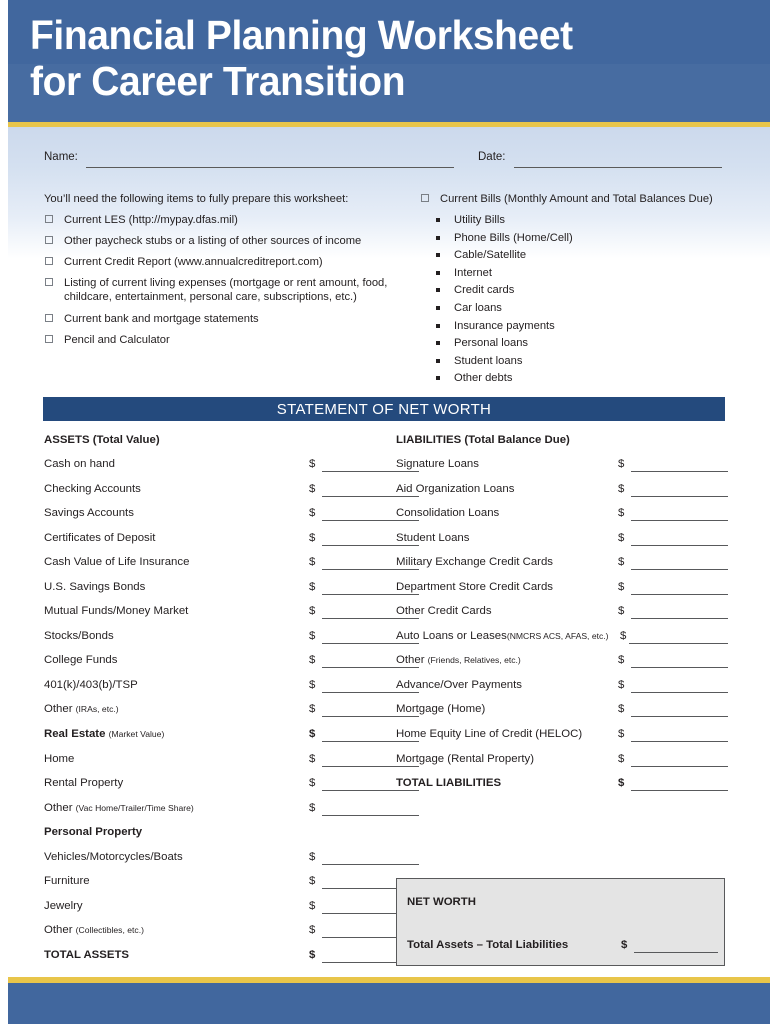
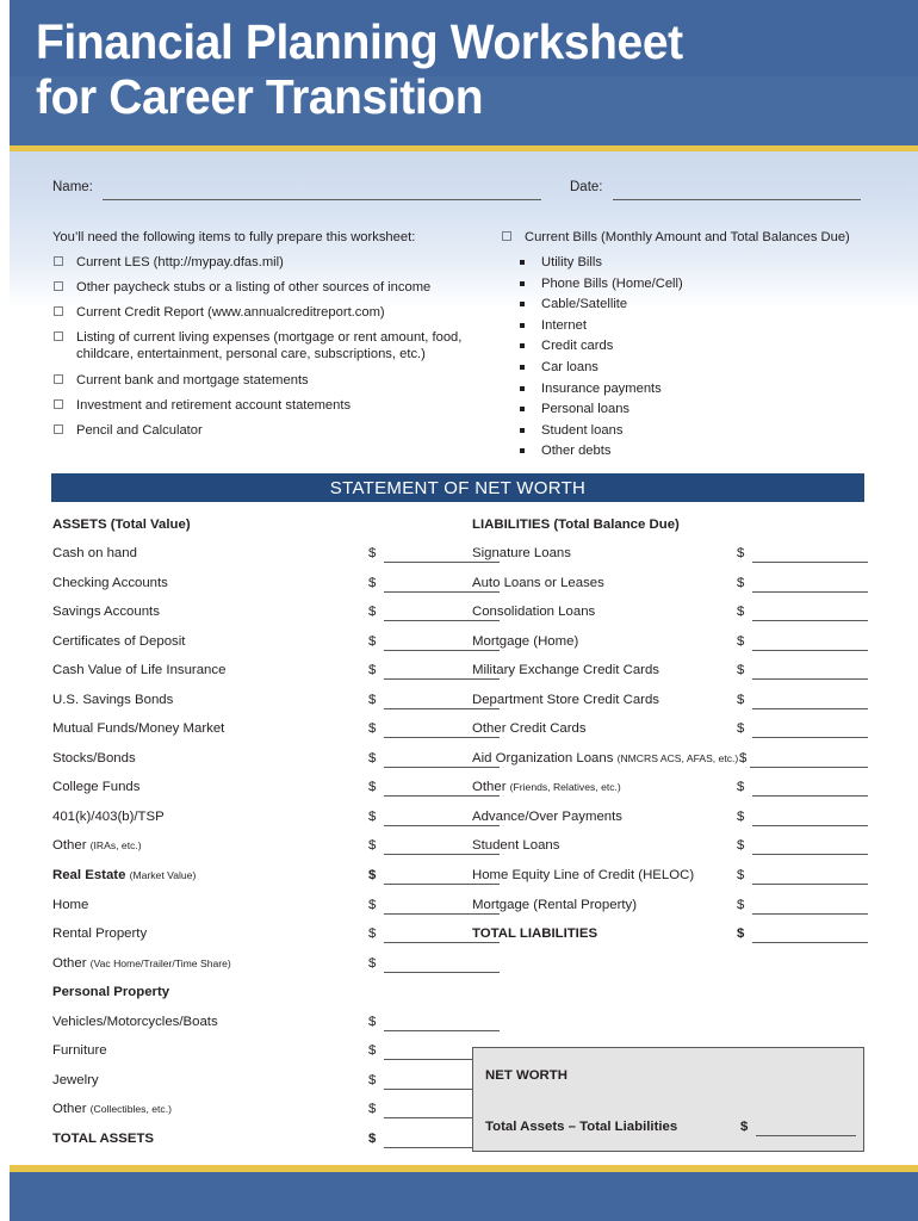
  Financial Planning Worksheet
  for Career Transition
  Name:
  Date:
  You’ll need the following items to fully prepare this worksheet:
  Current LES (http://mypay.dfas.mil)
  Other paycheck stubs or a listing of other sources of income
  Current Credit Report (www.annualcreditreport.com)
  Listing of current living expenses (mortgage or rent amount, food, childcare, entertainment, personal care, subscriptions, etc.)
  Current bank and mortgage statements
+ Investment and retirement account statements
  Pencil and Calculator
  Current Bills (Monthly Amount and Total Balances Due)
  Utility Bills
  Phone Bills (Home/Cell)
  Cable/Satellite
  Internet
  Credit cards
  Car loans
  Insurance payments
  Personal loans
  Student loans
  Other debts
  STATEMENT OF NET WORTH
  ASSETS (Total Value)
  LIABILITIES (Total Balance Due)
  Cash on hand
  $
  Checking Accounts
  $
  Savings Accounts
  $
  Certificates of Deposit
  $
  Cash Value of Life Insurance
  $
  U.S. Savings Bonds
  $
  Mutual Funds/Money Market
  $
  Stocks/Bonds
  $
  College Funds
  $
  401(k)/403(b)/TSP
  $
  Other (IRAs, etc.)
  $
  Real Estate (Market Value)
  $
  Home
  $
  Rental Property
  $
  Other (Vac Home/Trailer/Time Share)
  $
  Personal Property
  Vehicles/Motorcycles/Boats
  $
  Furniture
  $
  Jewelry
  $
  Other (Collectibles, etc.)
  $
  TOTAL ASSETS
  $
  Signature Loans
  $
- Aid Organization Loans
+ Auto Loans or Leases
  $
  Consolidation Loans
  $
- Student Loans
+ Mortgage (Home)
  $
  Military Exchange Credit Cards
  $
  Department Store Credit Cards
  $
  Other Credit Cards
  $
- Auto Loans or Leases(NMCRS ACS, AFAS, etc.)
+ Aid Organization Loans (NMCRS ACS, AFAS, etc.)
  $
  Other (Friends, Relatives, etc.)
  $
  Advance/Over Payments
  $
- Mortgage (Home)
+ Student Loans
  $
  Home Equity Line of Credit (HELOC)
  $
  Mortgage (Rental Property)
  $
  TOTAL LIABILITIES
  $
  NET WORTH
  Total Assets – Total Liabilities
  $
